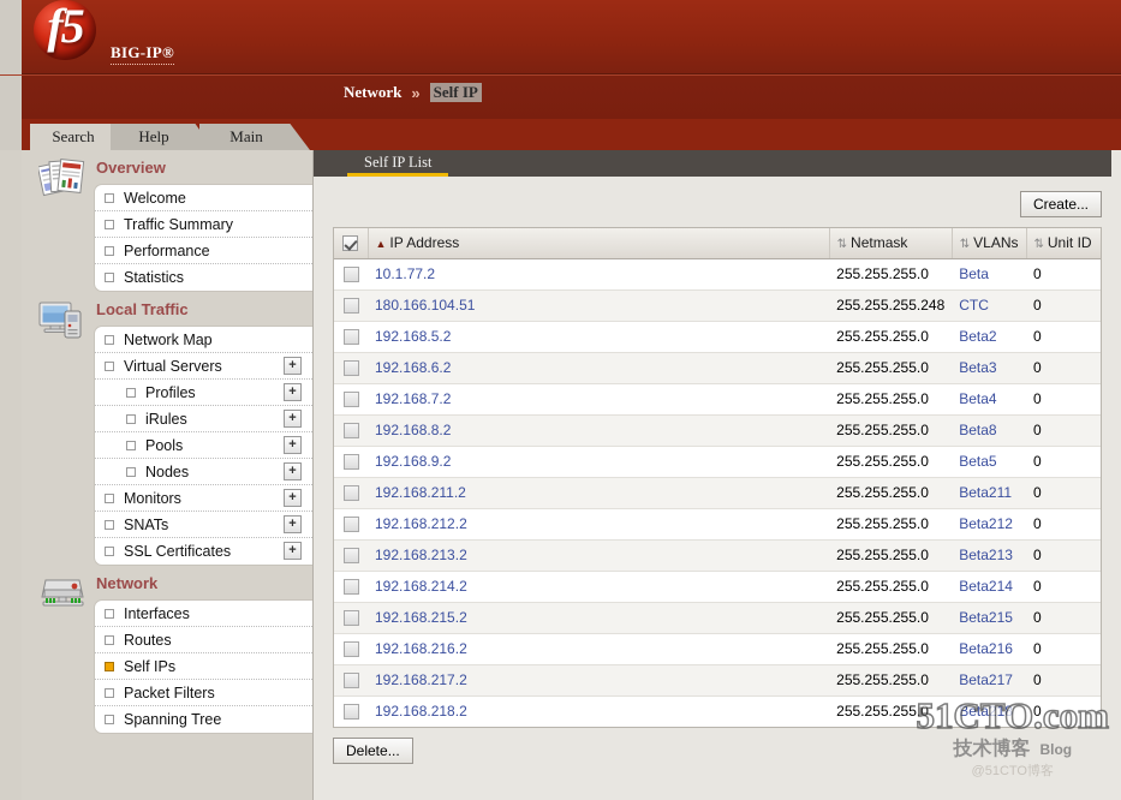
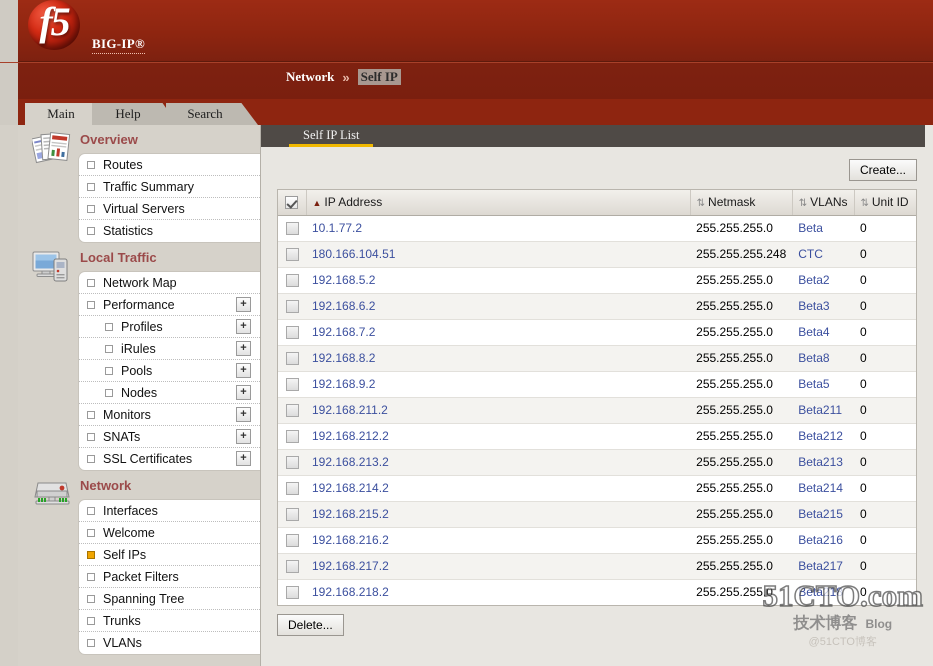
  f5
  BIG-IP®
  Network
  »
  Self IP
- Search
+ Main
  Help
- Main
+ Search
  Overview
- Welcome
+ Routes
  Traffic Summary
- Performance
+ Virtual Servers
  Statistics
  Local Traffic
  Network Map
- Virtual Servers
+ Performance
  +
  Profiles
  +
  iRules
  +
  Pools
  +
  Nodes
  +
  Monitors
  +
  SNATs
  +
  SSL Certificates
  +
  Network
  Interfaces
- Routes
+ Welcome
  Self IPs
  Packet Filters
  Spanning Tree
+ Trunks
+ VLANs
  Self IP List
  Create...
  	▲ IP Address	⇅ Netmask	⇅ VLANs	⇅ Unit ID
  	10.1.77.2	255.255.255.0	Beta	0
  	180.166.104.51	255.255.255.248	CTC	0
  	192.168.5.2	255.255.255.0	Beta2	0
  	192.168.6.2	255.255.255.0	Beta3	0
  	192.168.7.2	255.255.255.0	Beta4	0
  	192.168.8.2	255.255.255.0	Beta8	0
  	192.168.9.2	255.255.255.0	Beta5	0
  	192.168.211.2	255.255.255.0	Beta211	0
  	192.168.212.2	255.255.255.0	Beta212	0
  	192.168.213.2	255.255.255.0	Beta213	0
  	192.168.214.2	255.255.255.0	Beta214	0
  	192.168.215.2	255.255.255.0	Beta215	0
  	192.168.216.2	255.255.255.0	Beta216	0
  	192.168.217.2	255.255.255.0	Beta217	0
  	192.168.218.2	255.255.255.0	Beta218	0
  Delete...
  51CTO.com
  技术博客 Blog
  @51CTO博客
